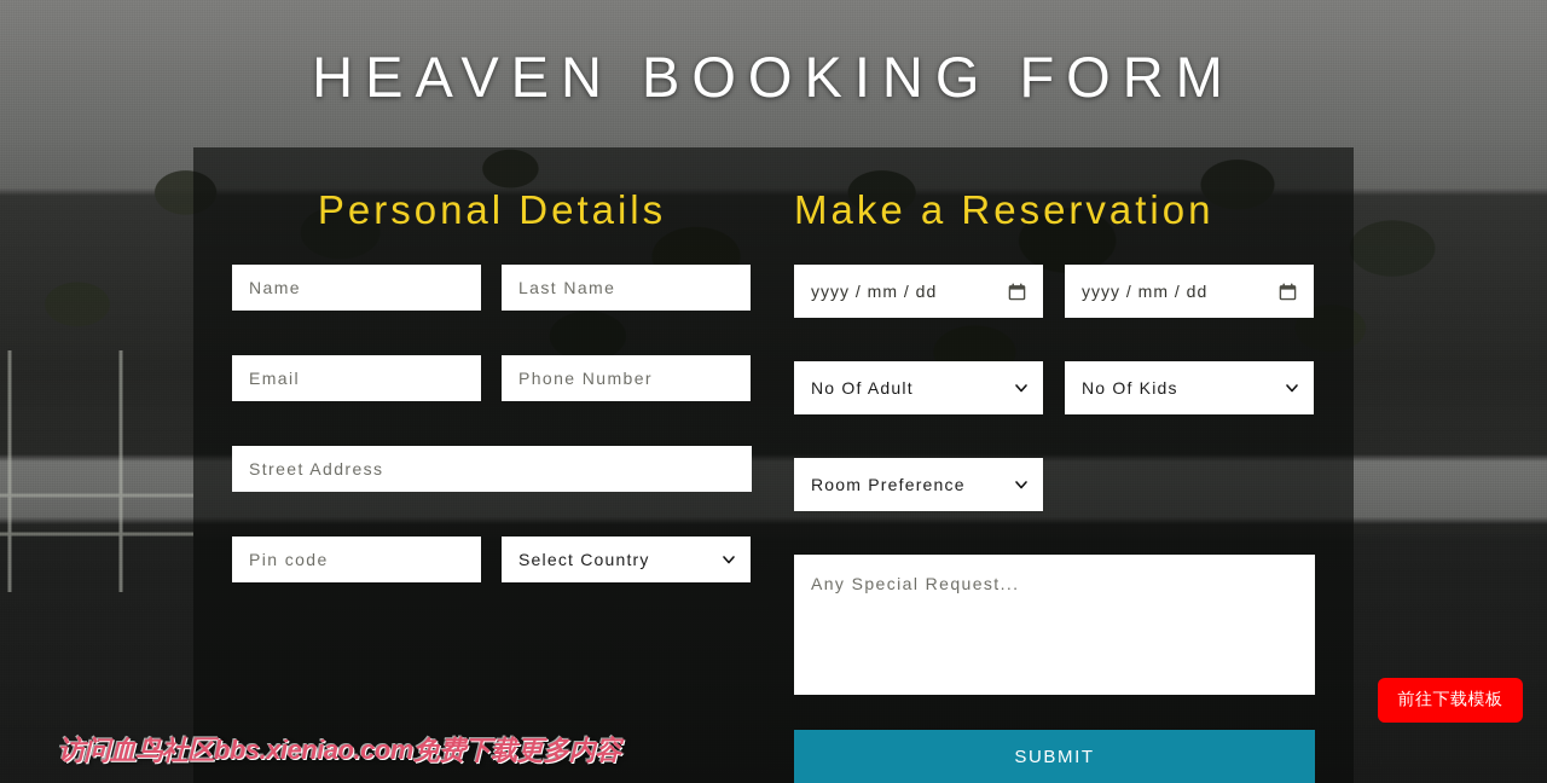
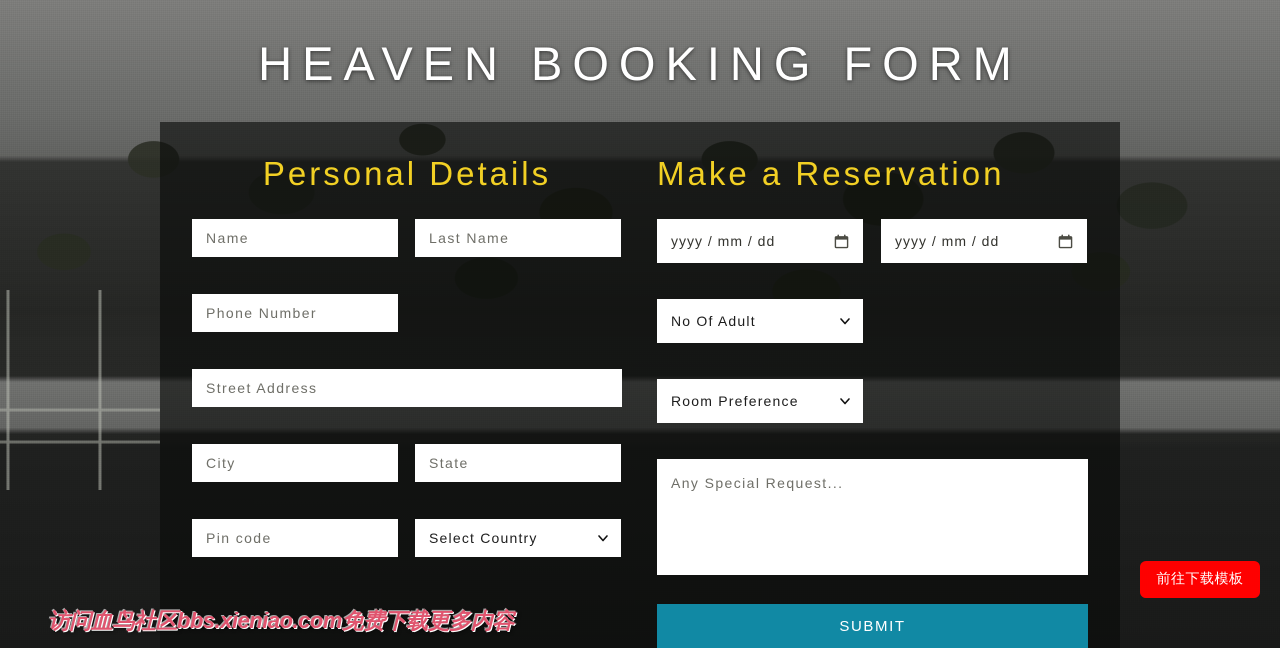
  HEAVEN BOOKING FORM
  Personal Details
  Name
  Last Name
- Email
  Phone Number
  Street Address
+ City
+ State
  Pin code
  Select Country
  Make a Reservation
  yyyy / mm / dd
  yyyy / mm / dd
  No Of Adult
- No Of Kids
  Room Preference
  Any Special Request...
  SUBMIT
  访问血鸟社区bbs.xieniao.com免费下载更多内容
  前往下载模板
